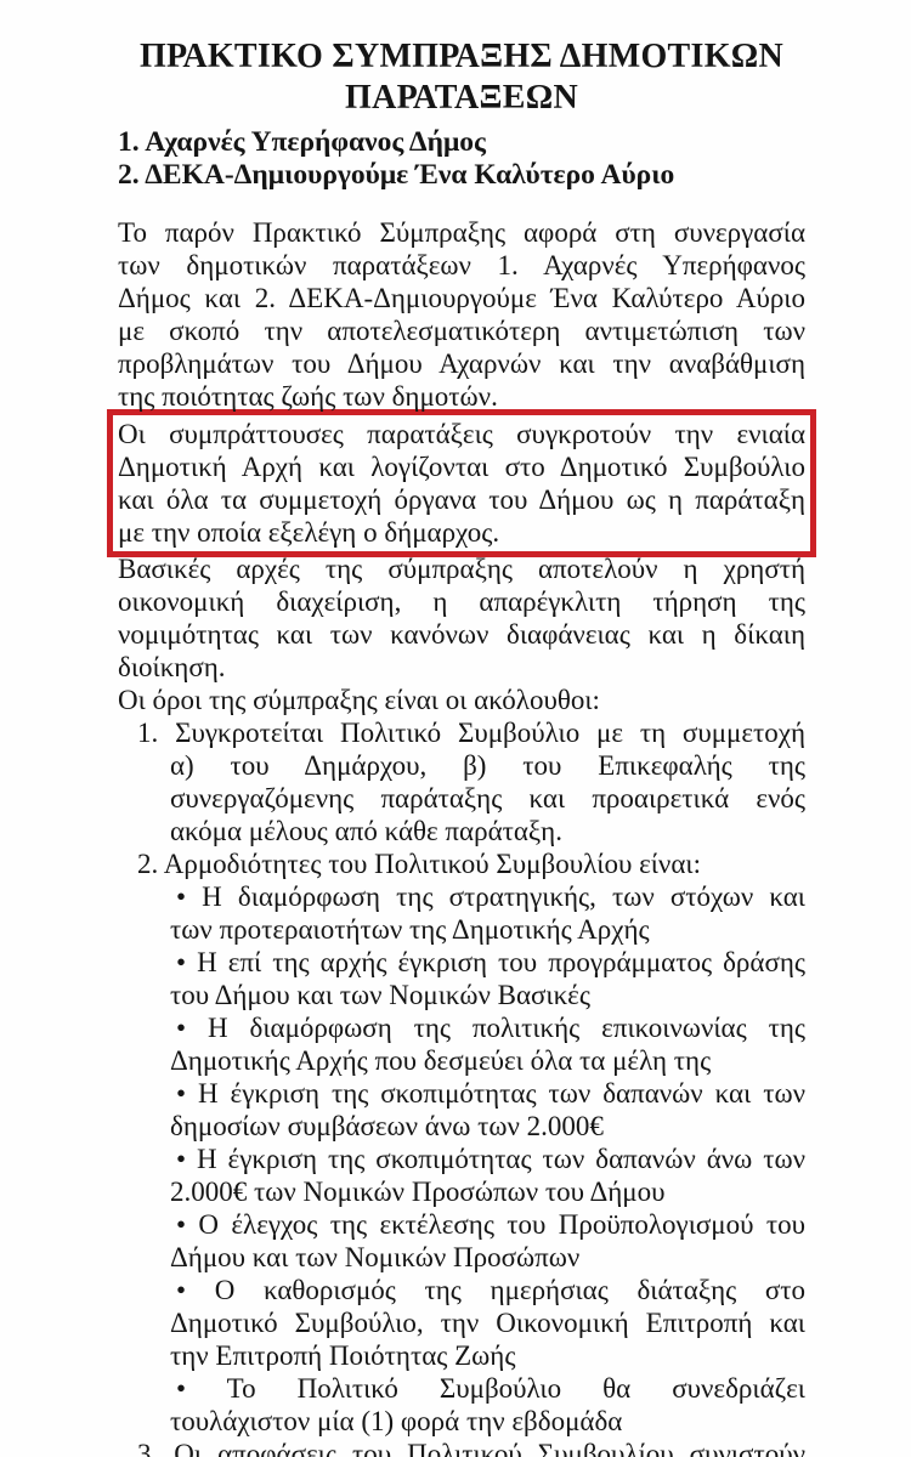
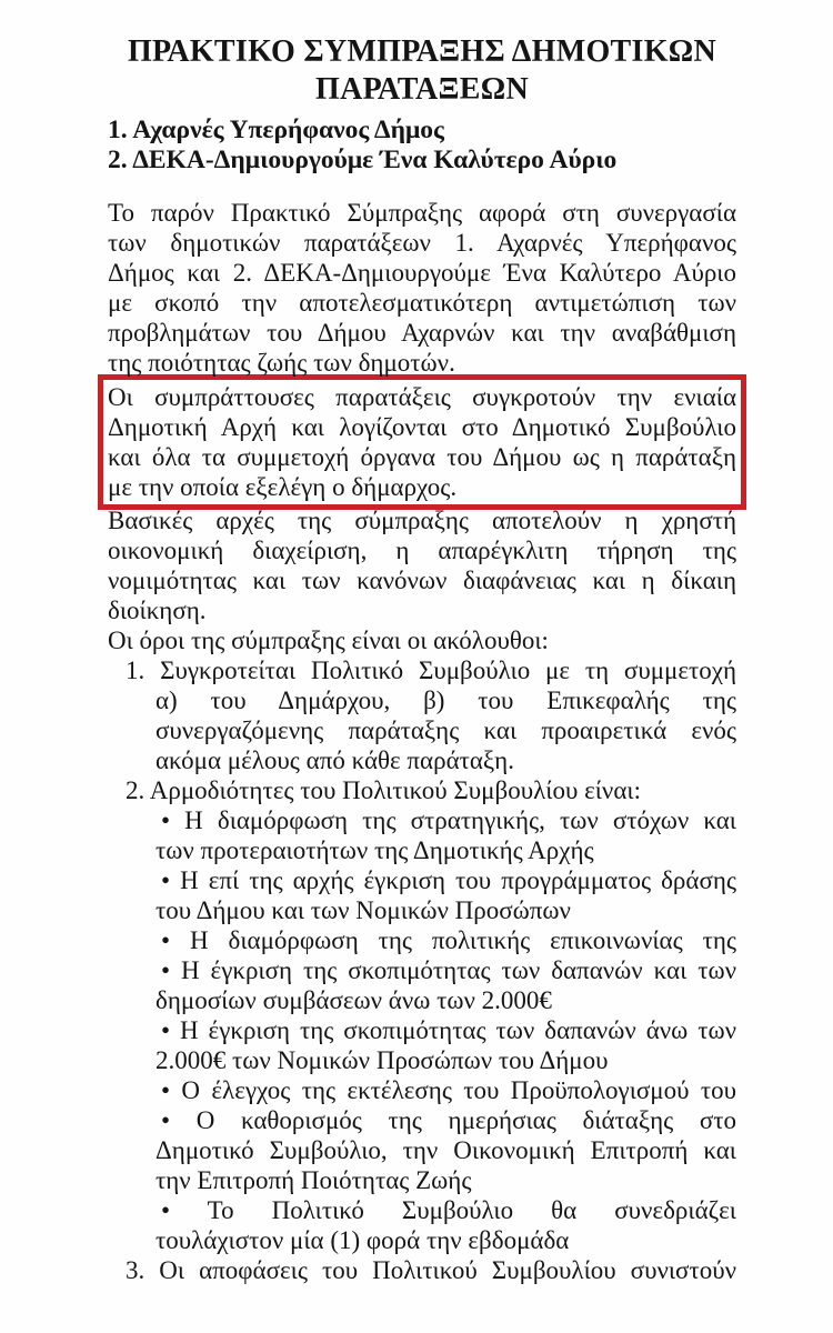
  ΠΡΑΚΤΙΚΟ ΣΥΜΠΡΑΞΗΣ ΔΗΜΟΤΙΚΩΝ ΠΑΡΑΤΑΞΕΩΝ
  1. Αχαρνές Υπερήφανος Δήμος
  2. ΔΕΚΑ-Δημιουργούμε Ένα Καλύτερο Αύριο
  Το παρόν Πρακτικό Σύμπραξης αφορά στη συνεργασία
  των δημοτικών παρατάξεων 1. Αχαρνές Υπερήφανος
  Δήμος και 2. ΔΕΚΑ-Δημιουργούμε Ένα Καλύτερο Αύριο
  με σκοπό την αποτελεσματικότερη αντιμετώπιση των
  προβλημάτων του Δήμου Αχαρνών και την αναβάθμιση
  της ποιότητας ζωής των δημοτών.
  Οι συμπράττουσες παρατάξεις συγκροτούν την ενιαία
  Δημοτική Αρχή και λογίζονται στο Δημοτικό Συμβούλιο
  και όλα τα συμμετοχή όργανα του Δήμου ως η παράταξη
  με την οποία εξελέγη ο δήμαρχος.
  Βασικές αρχές της σύμπραξης αποτελούν η χρηστή
  οικονομική διαχείριση, η απαρέγκλιτη τήρηση της
  νομιμότητας και των κανόνων διαφάνειας και η δίκαιη
  διοίκηση.
  Οι όροι της σύμπραξης είναι οι ακόλουθοι:
  1. Συγκροτείται Πολιτικό Συμβούλιο με τη συμμετοχή
  α) του Δημάρχου, β) του Επικεφαλής της
  συνεργαζόμενης παράταξης και προαιρετικά ενός
  ακόμα μέλους από κάθε παράταξη.
  2. Αρμοδιότητες του Πολιτικού Συμβουλίου είναι:
  • Η διαμόρφωση της στρατηγικής, των στόχων και
  των προτεραιοτήτων της Δημοτικής Αρχής
  • Η επί της αρχής έγκριση του προγράμματος δράσης
- του Δήμου και των Νομικών Βασικές
+ του Δήμου και των Νομικών Προσώπων
  • Η διαμόρφωση της πολιτικής επικοινωνίας της
- Δημοτικής Αρχής που δεσμεύει όλα τα μέλη της
  • Η έγκριση της σκοπιμότητας των δαπανών και των
  δημοσίων συμβάσεων άνω των 2.000€
  • Η έγκριση της σκοπιμότητας των δαπανών άνω των
  2.000€ των Νομικών Προσώπων του Δήμου
  • Ο έλεγχος της εκτέλεσης του Προϋπολογισμού του
- Δήμου και των Νομικών Προσώπων
  • Ο καθορισμός της ημερήσιας διάταξης στο
  Δημοτικό Συμβούλιο, την Οικονομική Επιτροπή και
  την Επιτροπή Ποιότητας Ζωής
  • Το Πολιτικό Συμβούλιο θα συνεδριάζει
  τουλάχιστον μία (1) φορά την εβδομάδα
  3. Οι αποφάσεις του Πολιτικού Συμβουλίου συνιστούν
